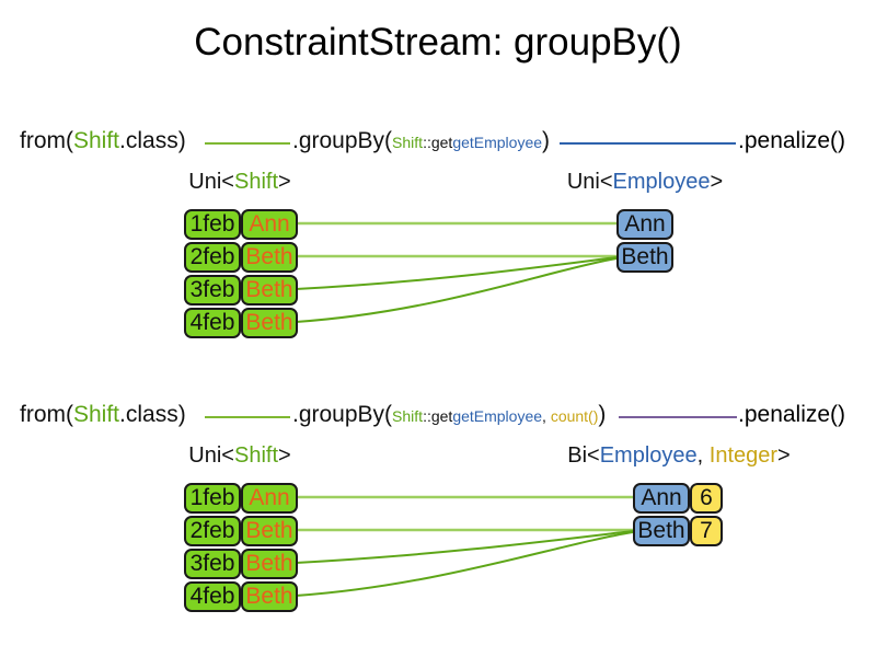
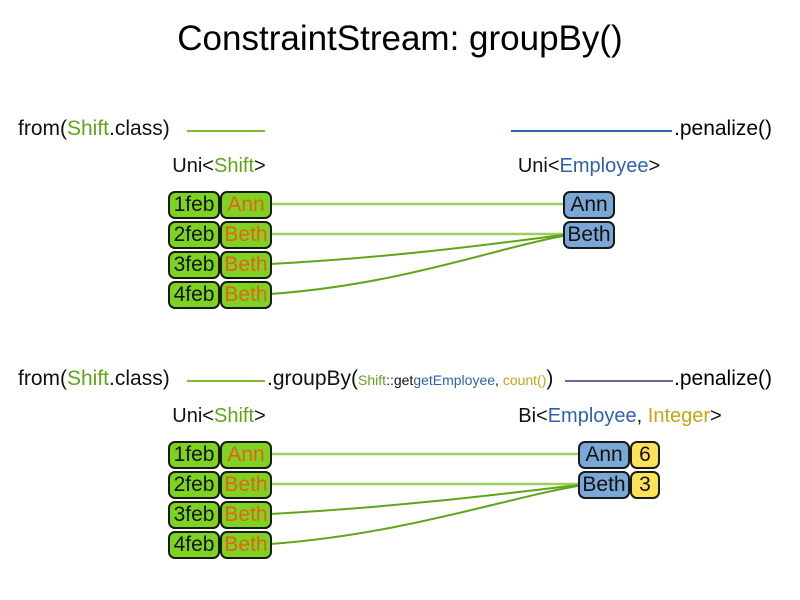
  ConstraintStream: groupBy()
  from(Shift.class)
- .groupBy(Shift::getgetEmployee)
  .penalize()
  Uni<Shift>
  Uni<Employee>
  1feb
  Ann
  2feb
  Beth
  3feb
  Beth
  4feb
  Beth
  Ann
  Beth
  from(Shift.class)
  .groupBy(Shift::getgetEmployee, count())
  .penalize()
  Uni<Shift>
  Bi<Employee, Integer>
  1feb
  Ann
  2feb
  Beth
  3feb
  Beth
  4feb
  Beth
  Ann
  6
  Beth
- 7
+ 3
